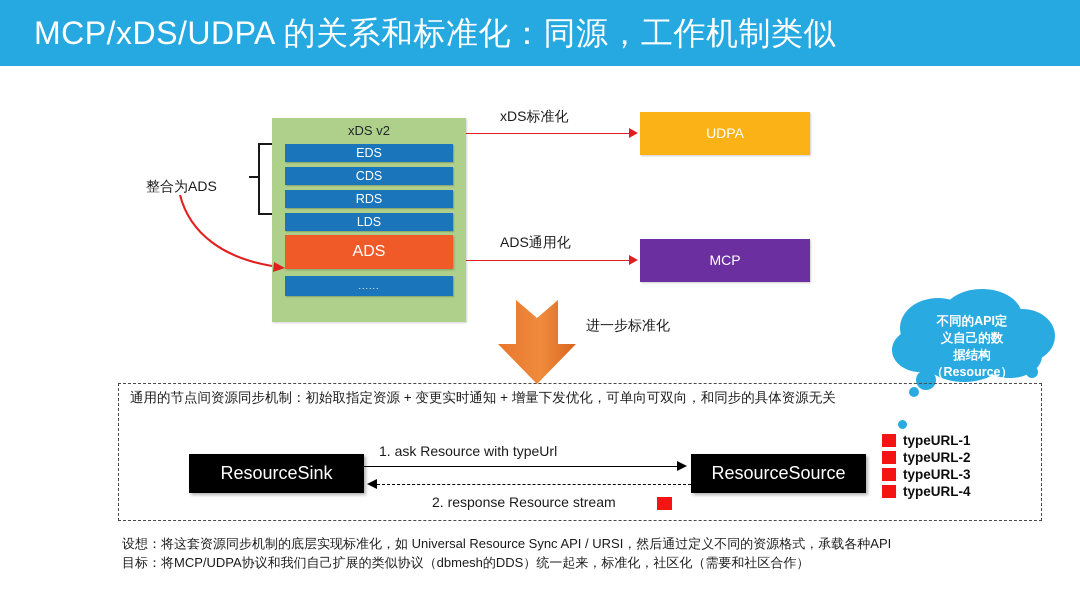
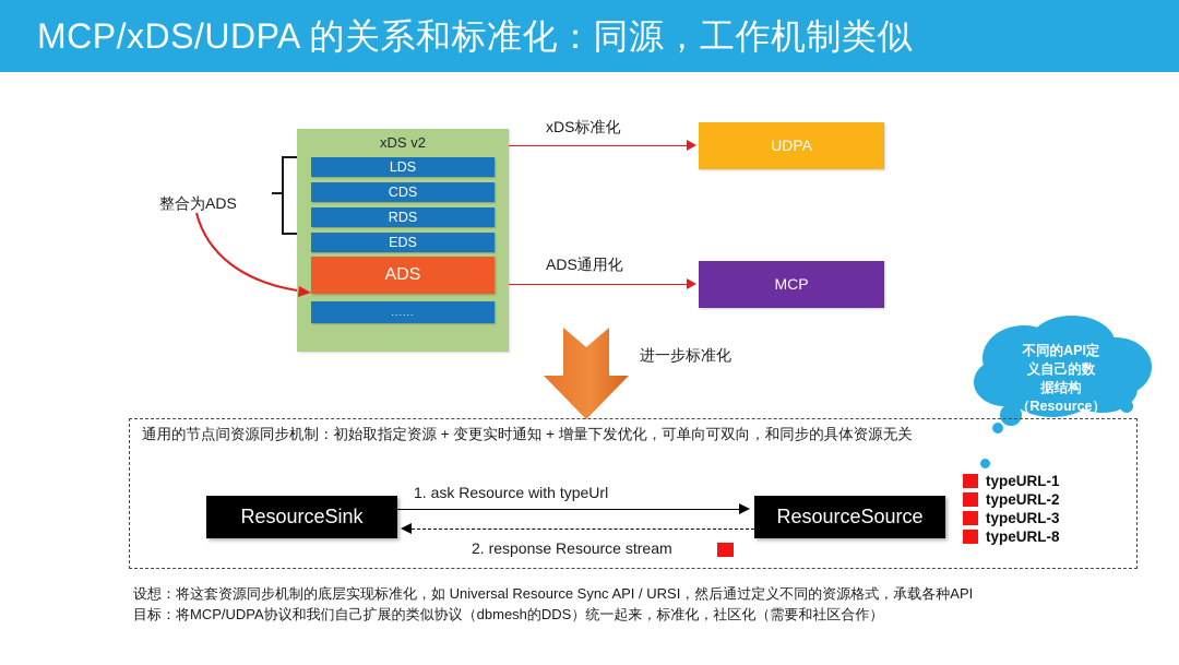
  MCP/xDS/UDPA 的关系和标准化：同源，工作机制类似
  xDS v2
- EDS
+ LDS
  CDS
  RDS
- LDS
+ EDS
  ADS
  ......
  整合为ADS
  xDS标准化
  ADS通用化
  UDPA
  MCP
  进一步标准化
  不同的API定
  义自己的数
  据结构
  （Resource）
  通用的节点间资源同步机制：初始取指定资源 + 变更实时通知 + 增量下发优化，可单向可双向，和同步的具体资源无关
  ResourceSink
  ResourceSource
  1. ask Resource with typeUrl
  2. response Resource stream
  typeURL-1
  typeURL-2
  typeURL-3
- typeURL-4
+ typeURL-8
  设想：将这套资源同步机制的底层实现标准化，如 Universal Resource Sync API / URSI，然后通过定义不同的资源格式，承载各种API
  目标：将MCP/UDPA协议和我们自己扩展的类似协议（dbmesh的DDS）统一起来，标准化，社区化（需要和社区合作）
